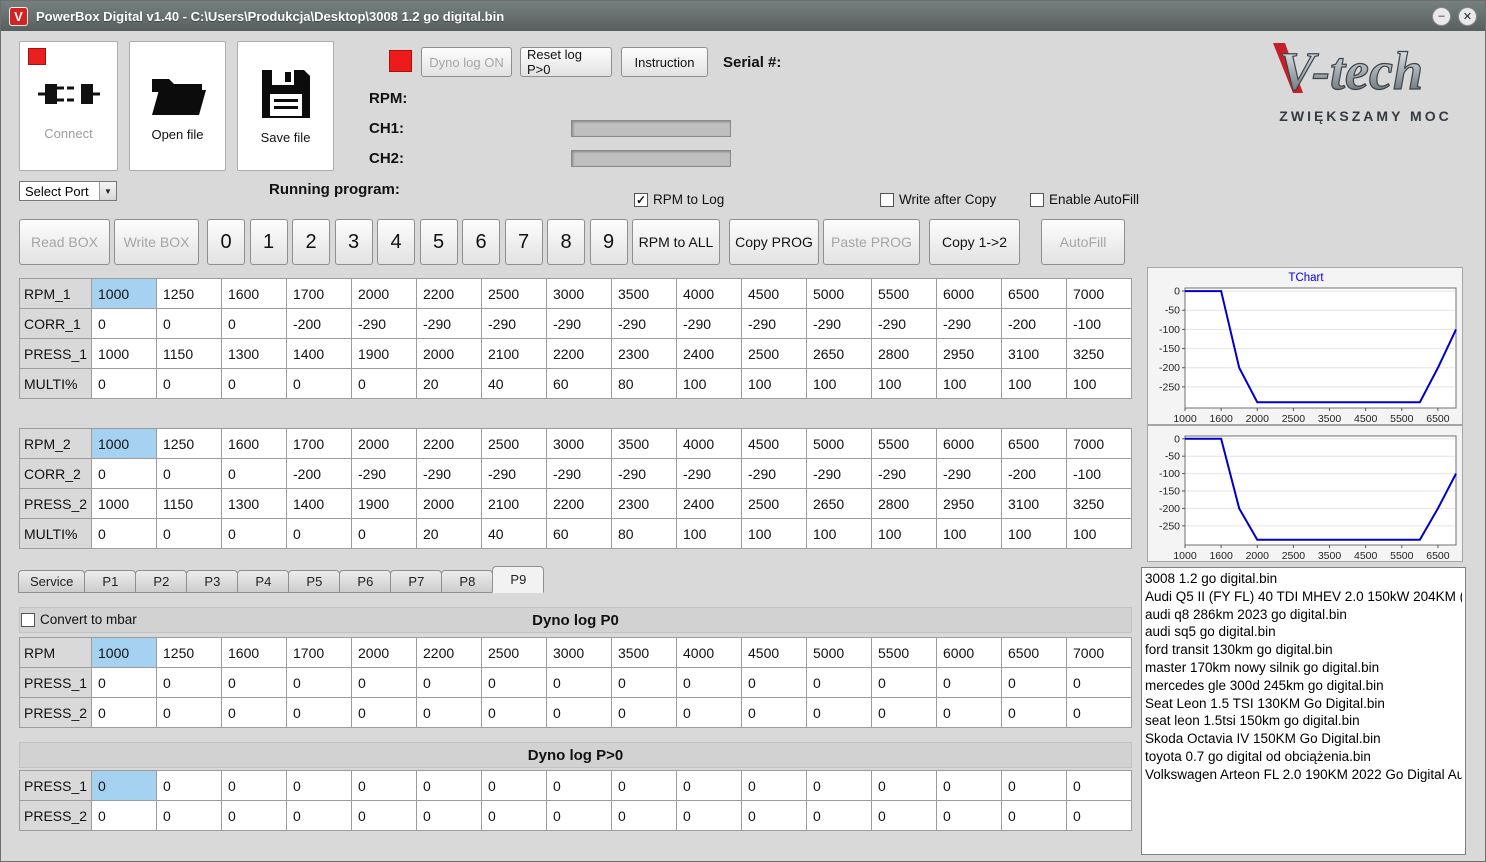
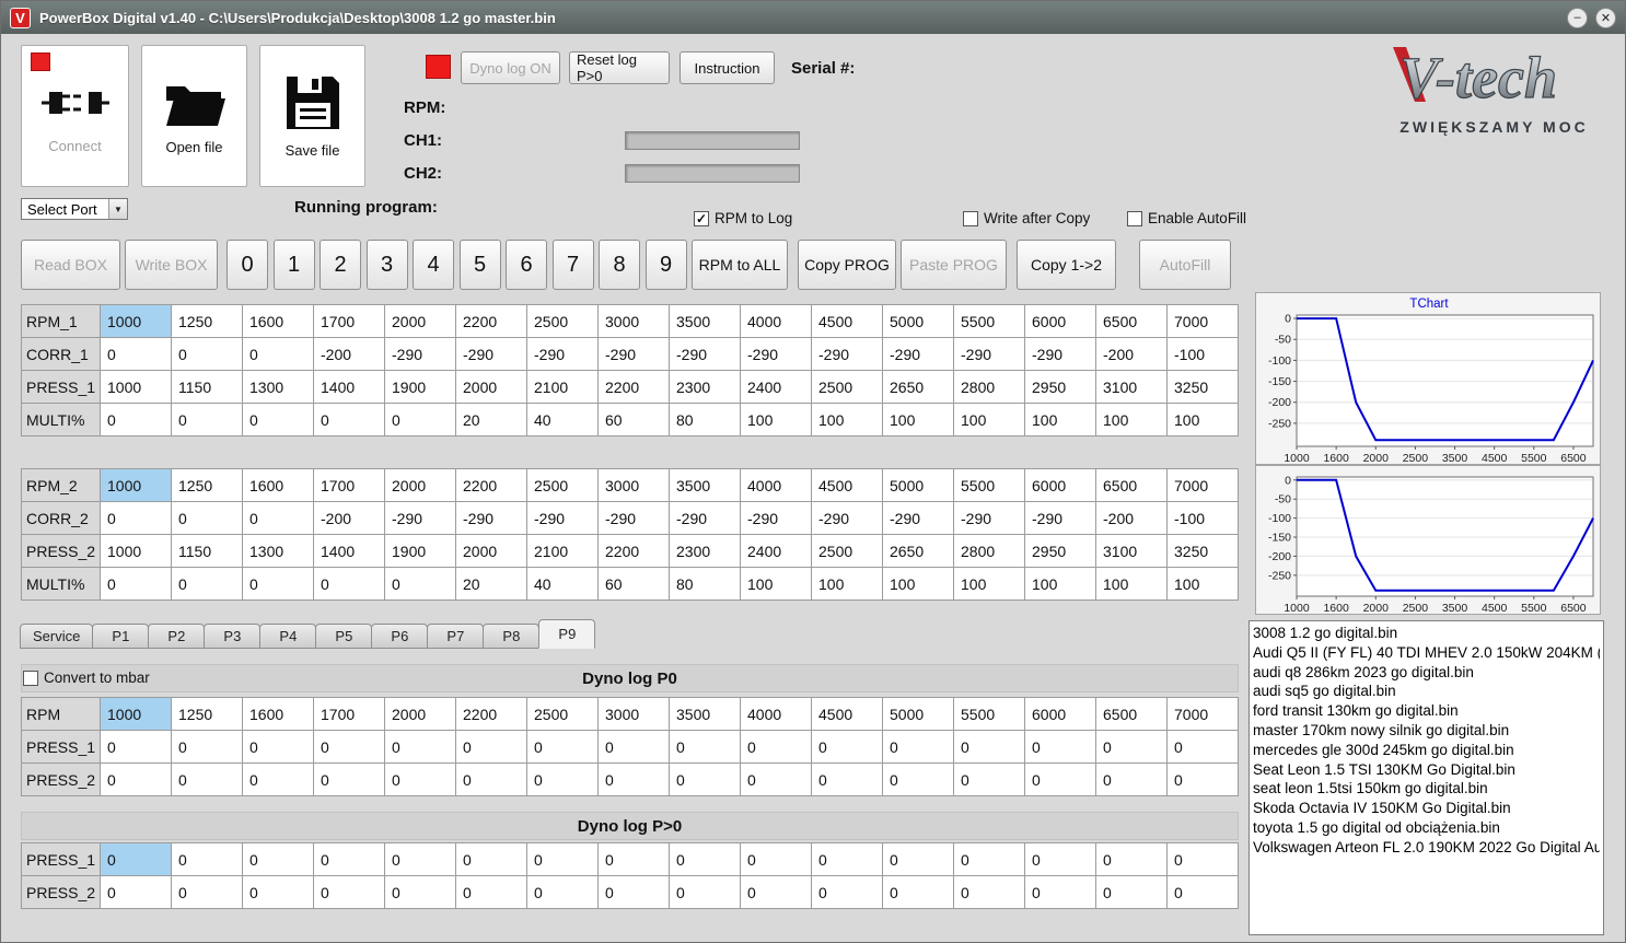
  V
- PowerBox Digital v1.40 - C:\Users\Produkcja\Desktop\3008 1.2 go digital.bin
+ PowerBox Digital v1.40 - C:\Users\Produkcja\Desktop\3008 1.2 go master.bin
  –
  ✕
  Connect
  Open file
  Save file
  Dyno log ON
  Reset log P>0
  Instruction
  Serial #:
  RPM:
  CH1:
  CH2:
  Running program:
  Select Port
  ▼
  ✓
  RPM to Log
  Write after Copy
  Enable AutoFill
  V-tech
  ZWIĘKSZAMY MOC
  Read BOX
  Write BOX
  0
  1
  2
  3
  4
  5
  6
  7
  8
  9
  RPM to ALL
  Copy PROG
  Paste PROG
  Copy 1->2
  AutoFill
  RPM_1
  1000
  1250
  1600
  1700
  2000
  2200
  2500
  3000
  3500
  4000
  4500
  5000
  5500
  6000
  6500
  7000
  CORR_1
  0
  0
  0
  -200
  -290
  -290
  -290
  -290
  -290
  -290
  -290
  -290
  -290
  -290
  -200
  -100
  PRESS_1
  1000
  1150
  1300
  1400
  1900
  2000
  2100
  2200
  2300
  2400
  2500
  2650
  2800
  2950
  3100
  3250
  MULTI%
  0
  0
  0
  0
  0
  20
  40
  60
  80
  100
  100
  100
  100
  100
  100
  100
  RPM_2
  1000
  1250
  1600
  1700
  2000
  2200
  2500
  3000
  3500
  4000
  4500
  5000
  5500
  6000
  6500
  7000
  CORR_2
  0
  0
  0
  -200
  -290
  -290
  -290
  -290
  -290
  -290
  -290
  -290
  -290
  -290
  -200
  -100
  PRESS_2
  1000
  1150
  1300
  1400
  1900
  2000
  2100
  2200
  2300
  2400
  2500
  2650
  2800
  2950
  3100
  3250
  MULTI%
  0
  0
  0
  0
  0
  20
  40
  60
  80
  100
  100
  100
  100
  100
  100
  100
  Service
  P1
  P2
  P3
  P4
  P5
  P6
  P7
  P8
  P9
  Dyno log P0
  Convert to mbar
  RPM
  1000
  1250
  1600
  1700
  2000
  2200
  2500
  3000
  3500
  4000
  4500
  5000
  5500
  6000
  6500
  7000
  PRESS_1
  0
  0
  0
  0
  0
  0
  0
  0
  0
  0
  0
  0
  0
  0
  0
  0
  PRESS_2
  0
  0
  0
  0
  0
  0
  0
  0
  0
  0
  0
  0
  0
  0
  0
  0
  Dyno log P>0
  PRESS_1
  0
  0
  0
  0
  0
  0
  0
  0
  0
  0
  0
  0
  0
  0
  0
  0
  PRESS_2
  0
  0
  0
  0
  0
  0
  0
  0
  0
  0
  0
  0
  0
  0
  0
  0
  0
  -50
  -100
  -150
  -200
  -250
  1000
  1600
  2000
  2500
  3500
  4500
  5500
  6500
  TChart
  0
  -50
  -100
  -150
  -200
  -250
  1000
  1600
  2000
  2500
  3500
  4500
  5500
  6500
  3008 1.2 go digital.bin
  Audi Q5 II (FY FL) 40 TDI MHEV 2.0 150kW 204KM (
  audi q8 286km 2023 go digital.bin
  audi sq5 go digital.bin
  ford transit 130km go digital.bin
  master 170km nowy silnik go digital.bin
  mercedes gle 300d 245km go digital.bin
  Seat Leon 1.5 TSI 130KM Go Digital.bin
  seat leon 1.5tsi 150km go digital.bin
  Skoda Octavia IV 150KM Go Digital.bin
- toyota 0.7 go digital od obciążenia.bin
+ toyota 1.5 go digital od obciążenia.bin
  Volkswagen Arteon FL 2.0 190KM 2022 Go Digital Au
